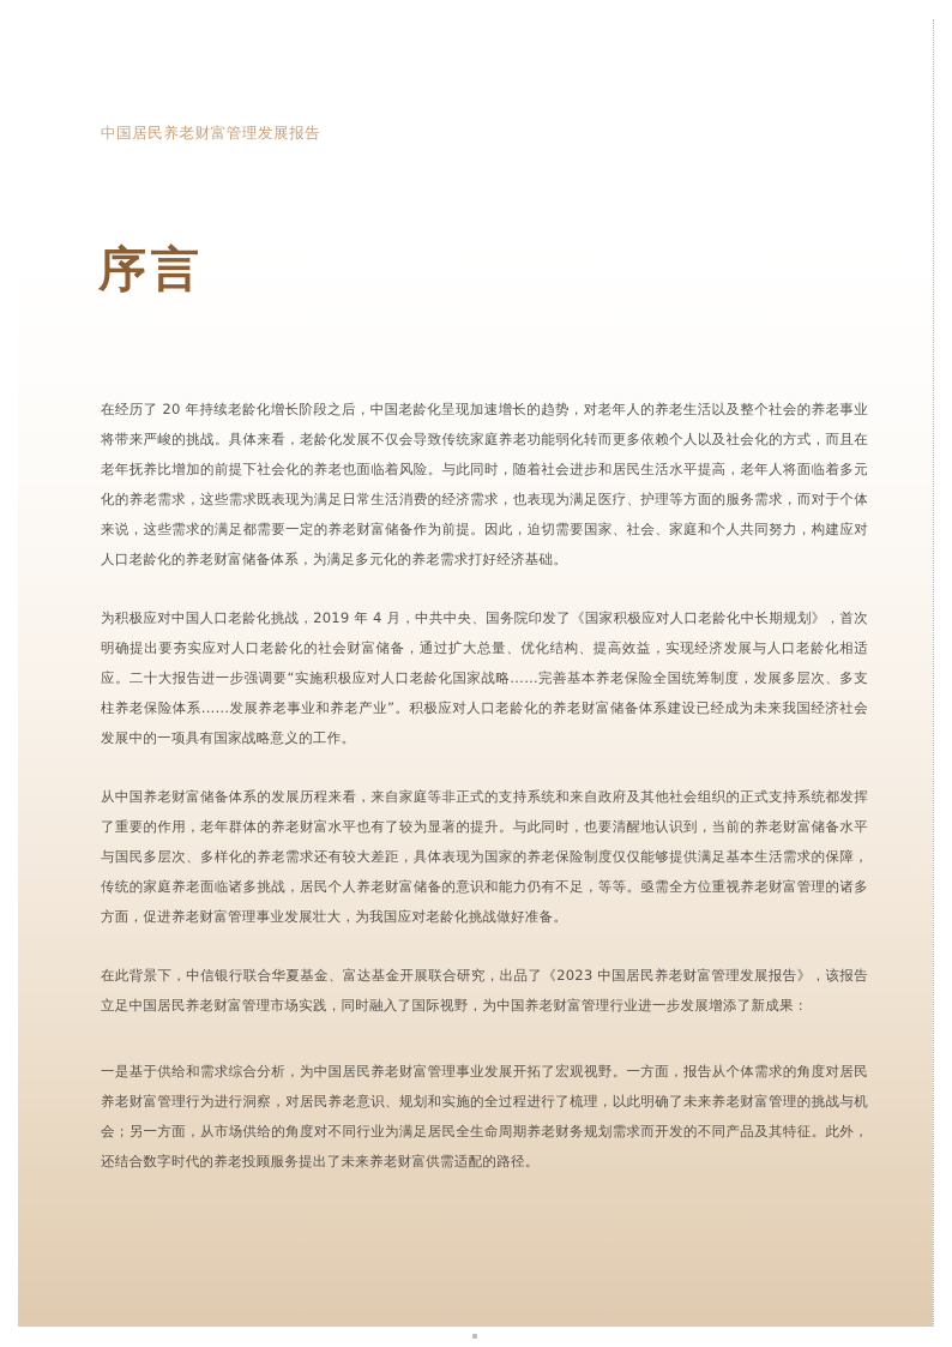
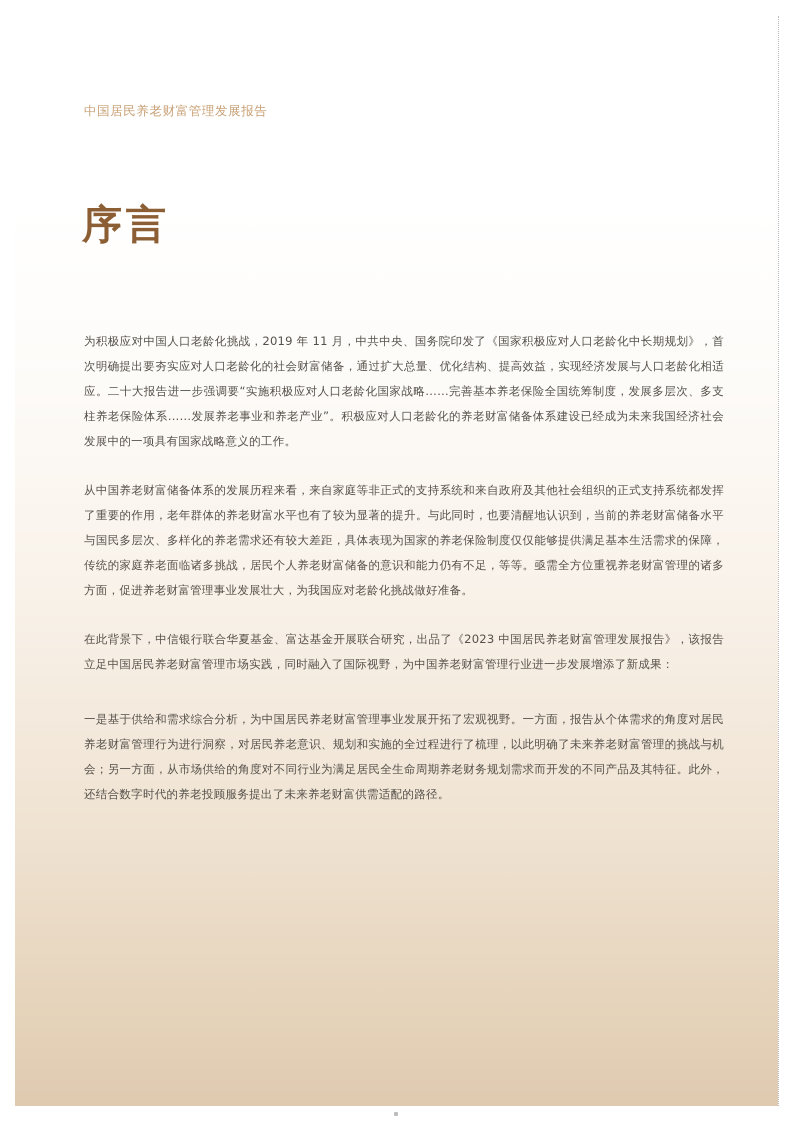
  中国居民养老财富管理发展报告
  序言
- 在经历了 20 年持续老龄化增长阶段之后，中国老龄化呈现加速增长的趋势，对老年人的养老生活以及整个社会的养老事业将带来严峻的挑战。具体来看，老龄化发展不仅会导致传统家庭养老功能弱化转而更多依赖个人以及社会化的方式，而且在老年抚养比增加的前提下社会化的养老也面临着风险。与此同时，随着社会进步和居民生活水平提高，老年人将面临着多元化的养老需求，这些需求既表现为满足日常生活消费的经济需求，也表现为满足医疗、护理等方面的服务需求，而对于个体来说，这些需求的满足都需要一定的养老财富储备作为前提。因此，迫切需要国家、社会、家庭和个人共同努力，构建应对人口老龄化的养老财富储备体系，为满足多元化的养老需求打好经济基础。
- 为积极应对中国人口老龄化挑战，2019 年 4 月，中共中央、国务院印发了《国家积极应对人口老龄化中长期规划》，首次明确提出要夯实应对人口老龄化的社会财富储备，通过扩大总量、优化结构、提高效益，实现经济发展与人口老龄化相适应。二十大报告进一步强调要“实施积极应对人口老龄化国家战略……完善基本养老保险全国统筹制度，发展多层次、多支柱养老保险体系……发展养老事业和养老产业”。积极应对人口老龄化的养老财富储备体系建设已经成为未来我国经济社会发展中的一项具有国家战略意义的工作。
+ 为积极应对中国人口老龄化挑战，2019 年 11 月，中共中央、国务院印发了《国家积极应对人口老龄化中长期规划》，首次明确提出要夯实应对人口老龄化的社会财富储备，通过扩大总量、优化结构、提高效益，实现经济发展与人口老龄化相适应。二十大报告进一步强调要“实施积极应对人口老龄化国家战略……完善基本养老保险全国统筹制度，发展多层次、多支柱养老保险体系……发展养老事业和养老产业”。积极应对人口老龄化的养老财富储备体系建设已经成为未来我国经济社会发展中的一项具有国家战略意义的工作。
  从中国养老财富储备体系的发展历程来看，来自家庭等非正式的支持系统和来自政府及其他社会组织的正式支持系统都发挥了重要的作用，老年群体的养老财富水平也有了较为显著的提升。与此同时，也要清醒地认识到，当前的养老财富储备水平与国民多层次、多样化的养老需求还有较大差距，具体表现为国家的养老保险制度仅仅能够提供满足基本生活需求的保障，传统的家庭养老面临诸多挑战，居民个人养老财富储备的意识和能力仍有不足，等等。亟需全方位重视养老财富管理的诸多方面，促进养老财富管理事业发展壮大，为我国应对老龄化挑战做好准备。
  在此背景下，中信银行联合华夏基金、富达基金开展联合研究，出品了《2023 中国居民养老财富管理发展报告》，该报告立足中国居民养老财富管理市场实践，同时融入了国际视野，为中国养老财富管理行业进一步发展增添了新成果：
  一是基于供给和需求综合分析，为中国居民养老财富管理事业发展开拓了宏观视野。一方面，报告从个体需求的角度对居民养老财富管理行为进行洞察，对居民养老意识、规划和实施的全过程进行了梳理，以此明确了未来养老财富管理的挑战与机会；另一方面，从市场供给的角度对不同行业为满足居民全生命周期养老财务规划需求而开发的不同产品及其特征。此外，还结合数字时代的养老投顾服务提出了未来养老财富供需适配的路径。
